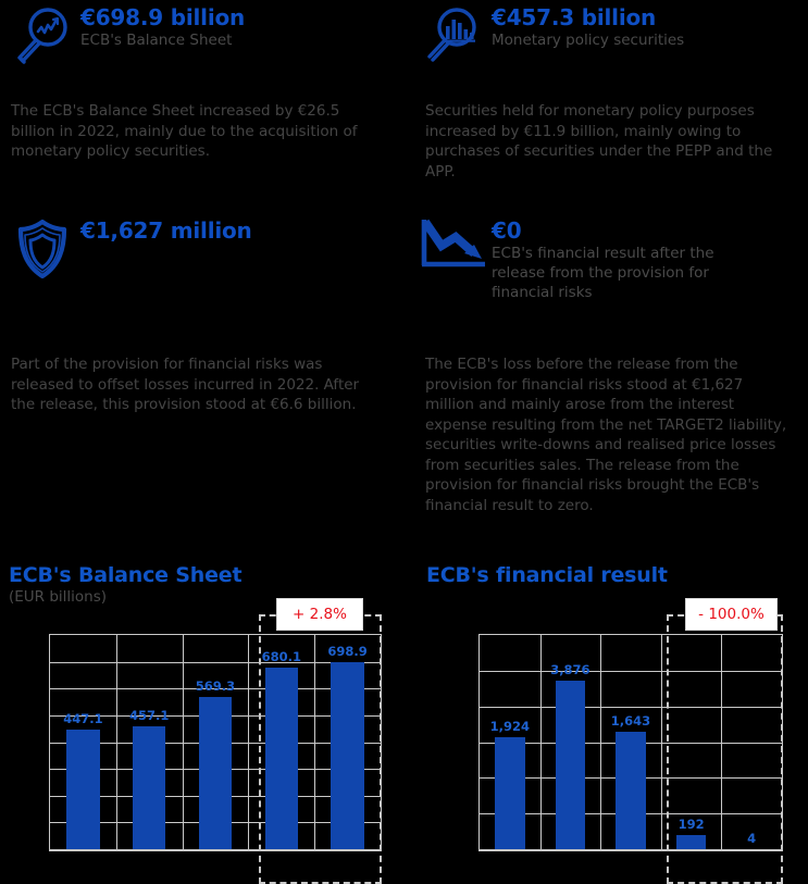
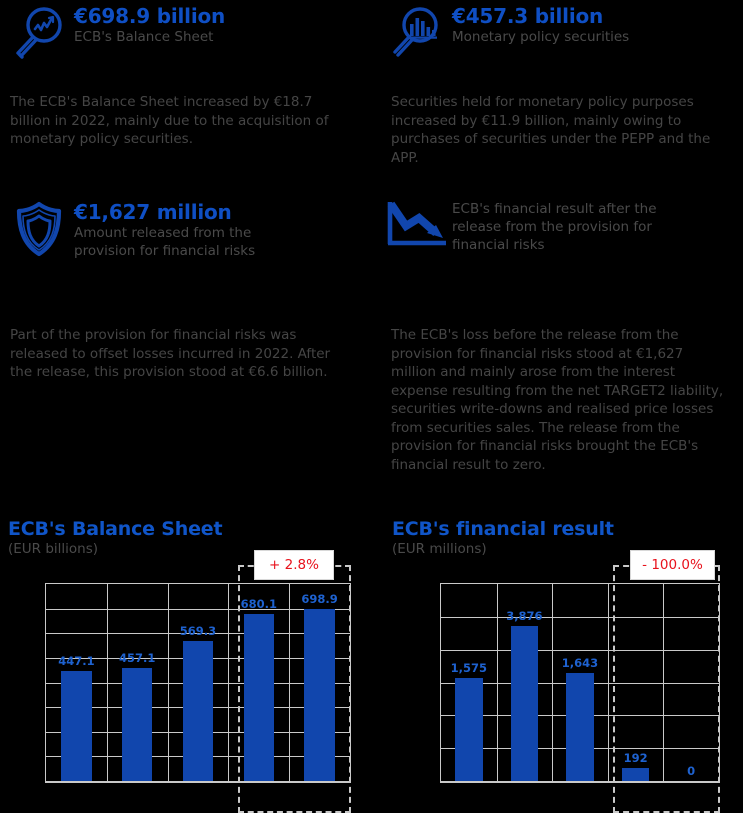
  €698.9 billion
  ECB's Balance Sheet
- The ECB's Balance Sheet increased by €26.5 billion in 2022, mainly due to the acquisition of monetary policy securities.
+ The ECB's Balance Sheet increased by €18.7 billion in 2022, mainly due to the acquisition of monetary policy securities.
  €457.3 billion
  Monetary policy securities
  Securities held for monetary policy purposes increased by €11.9 billion, mainly owing to purchases of securities under the PEPP and the APP.
  €1,627 million
+ Amount released from the provision for financial risks
  Part of the provision for financial risks was released to offset losses incurred in 2022. After the release, this provision stood at €6.6 billion.
- €0
  ECB's financial result after the release from the provision for financial risks
  The ECB's loss before the release from the provision for financial risks stood at €1,627 million and mainly arose from the interest expense resulting from the net TARGET2 liability, securities write-downs and realised price losses from securities sales. The release from the provision for financial risks brought the ECB's financial result to zero.
  ECB's Balance Sheet
  (EUR billions)
  + 2.8%
  447.1
  457.1
  569.3
  680.1
  698.9
  ECB's financial result
+ (EUR millions)
  - 100.0%
- 1,924
+ 1,575
  3,876
  1,643
  192
- 4
+ 0
